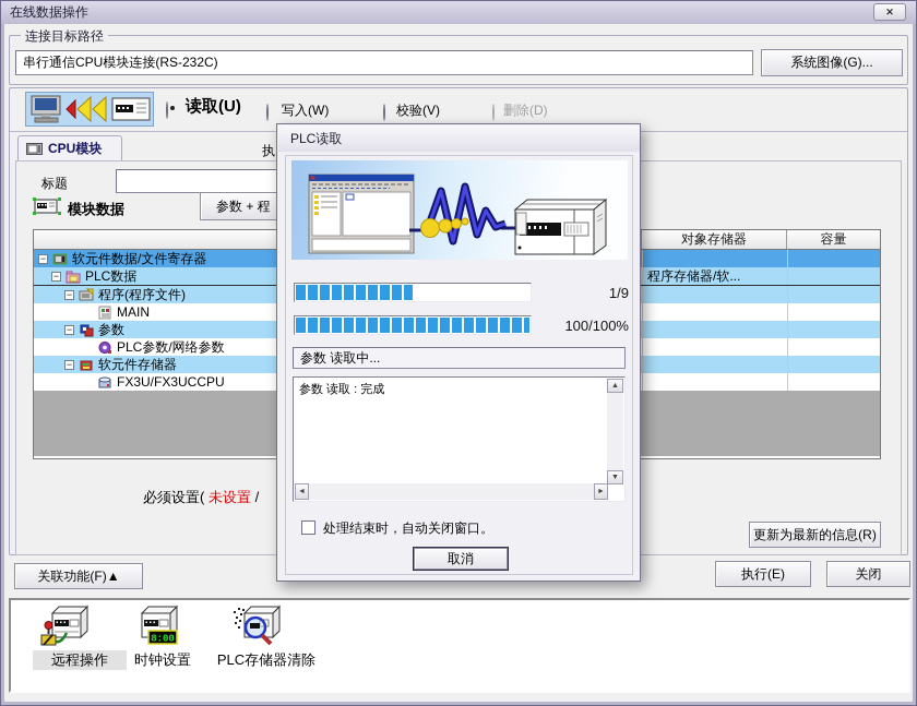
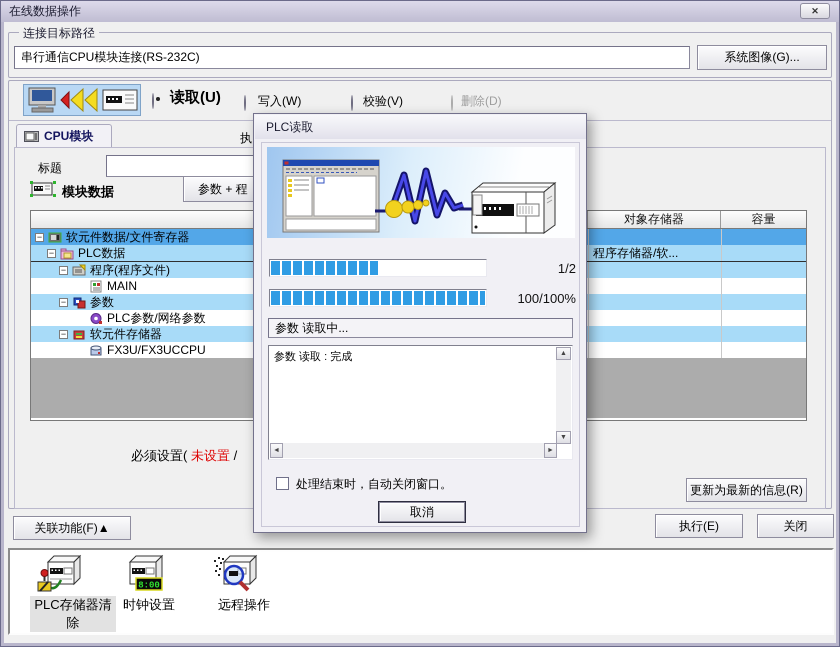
  在线数据操作
  ✕
  连接目标路径
  串行通信CPU模块连接(RS-232C)
  系统图像(G)...
  读取(U)
  写入(W)
  校验(V)
  删除(D)
  CPU模块
  执
  标题
  模块数据
  参数 + 程
  对象存储器
  容量
  −
  软元件数据/文件寄存器
  −
  PLC数据
  程序存储器/软...
  −
  程序(程序文件)
  MAIN
  −
  参数
  PLC参数/网络参数
  −
  软元件存储器
  FX3U/FX3UCCPU
  必须设置( 未设置 /
  更新为最新的信息(R)
  关联功能(F)▲
  执行(E)
  关闭
- 远程操作
+ PLC存储器清除
  8:00
  时钟设置
- PLC存储器清除
+ 远程操作
  PLC读取
- 1/9
+ 1/2
  100/100%
  参数 读取中...
  参数 读取 : 完成
  处理结束时，自动关闭窗口。
  取消
